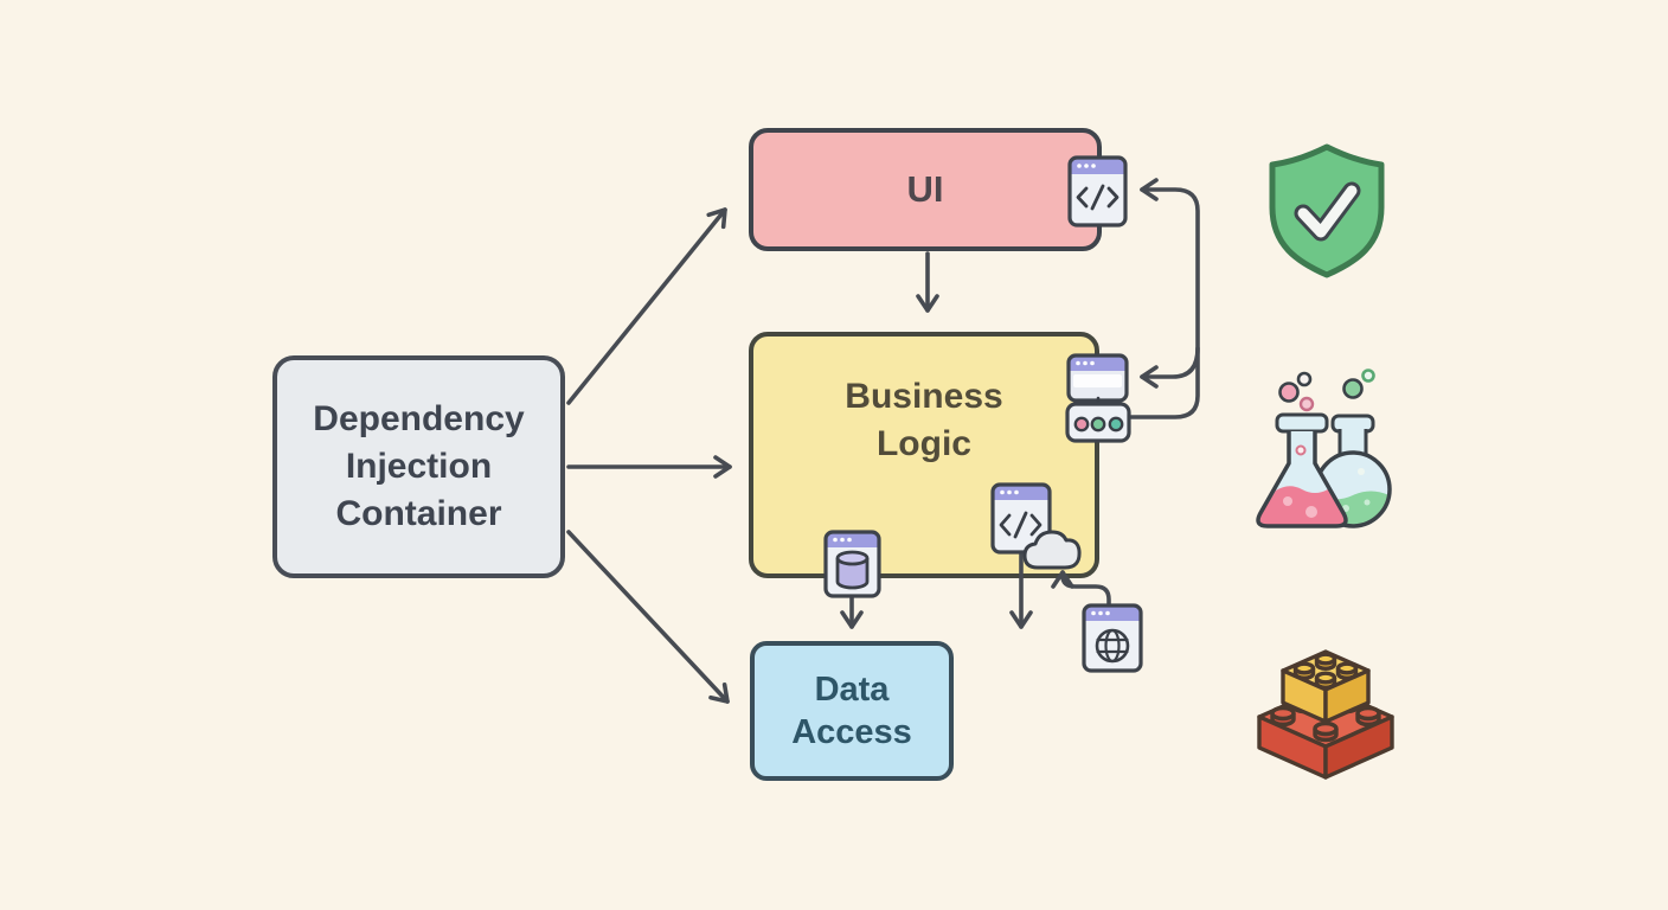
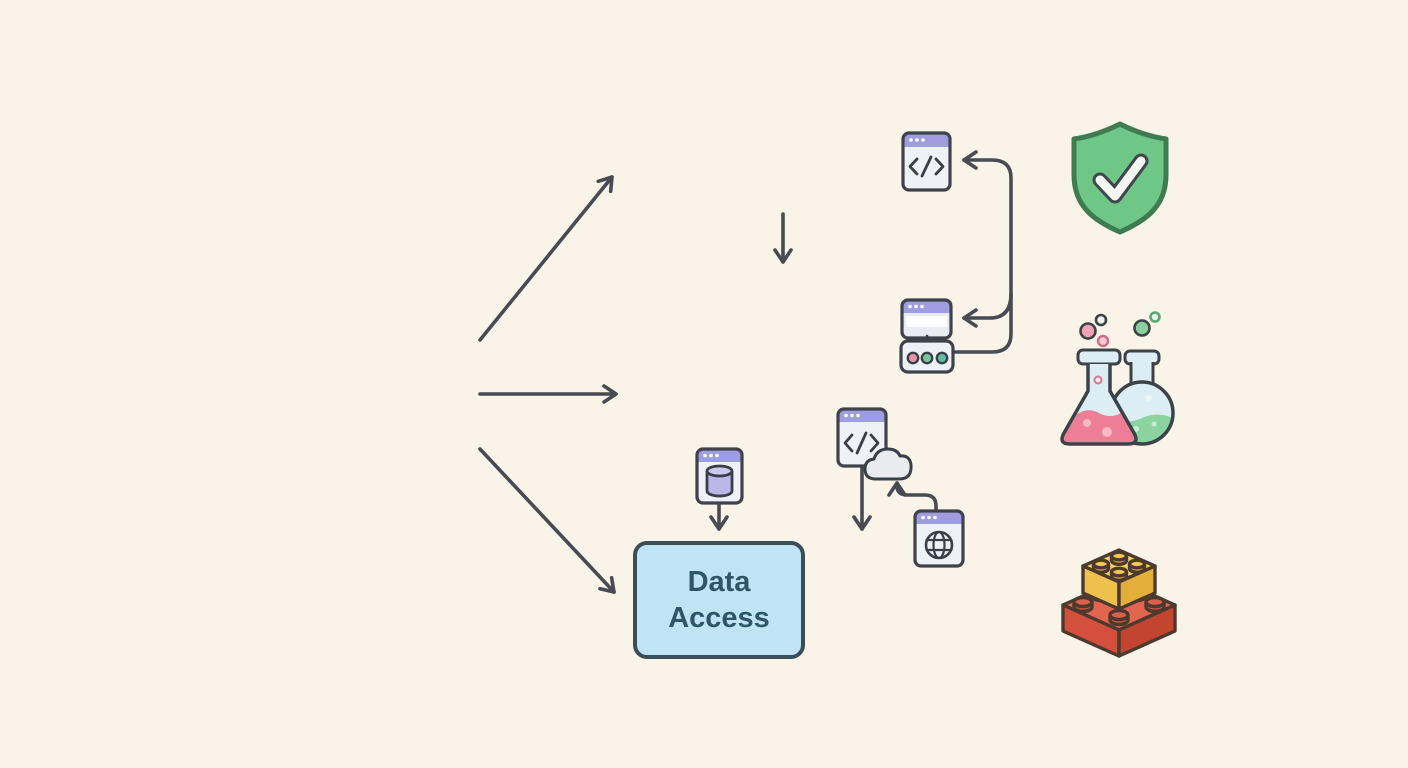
- Dependency
- Injection
- Container
- UI
- Business
- Logic
  Data
  Access
